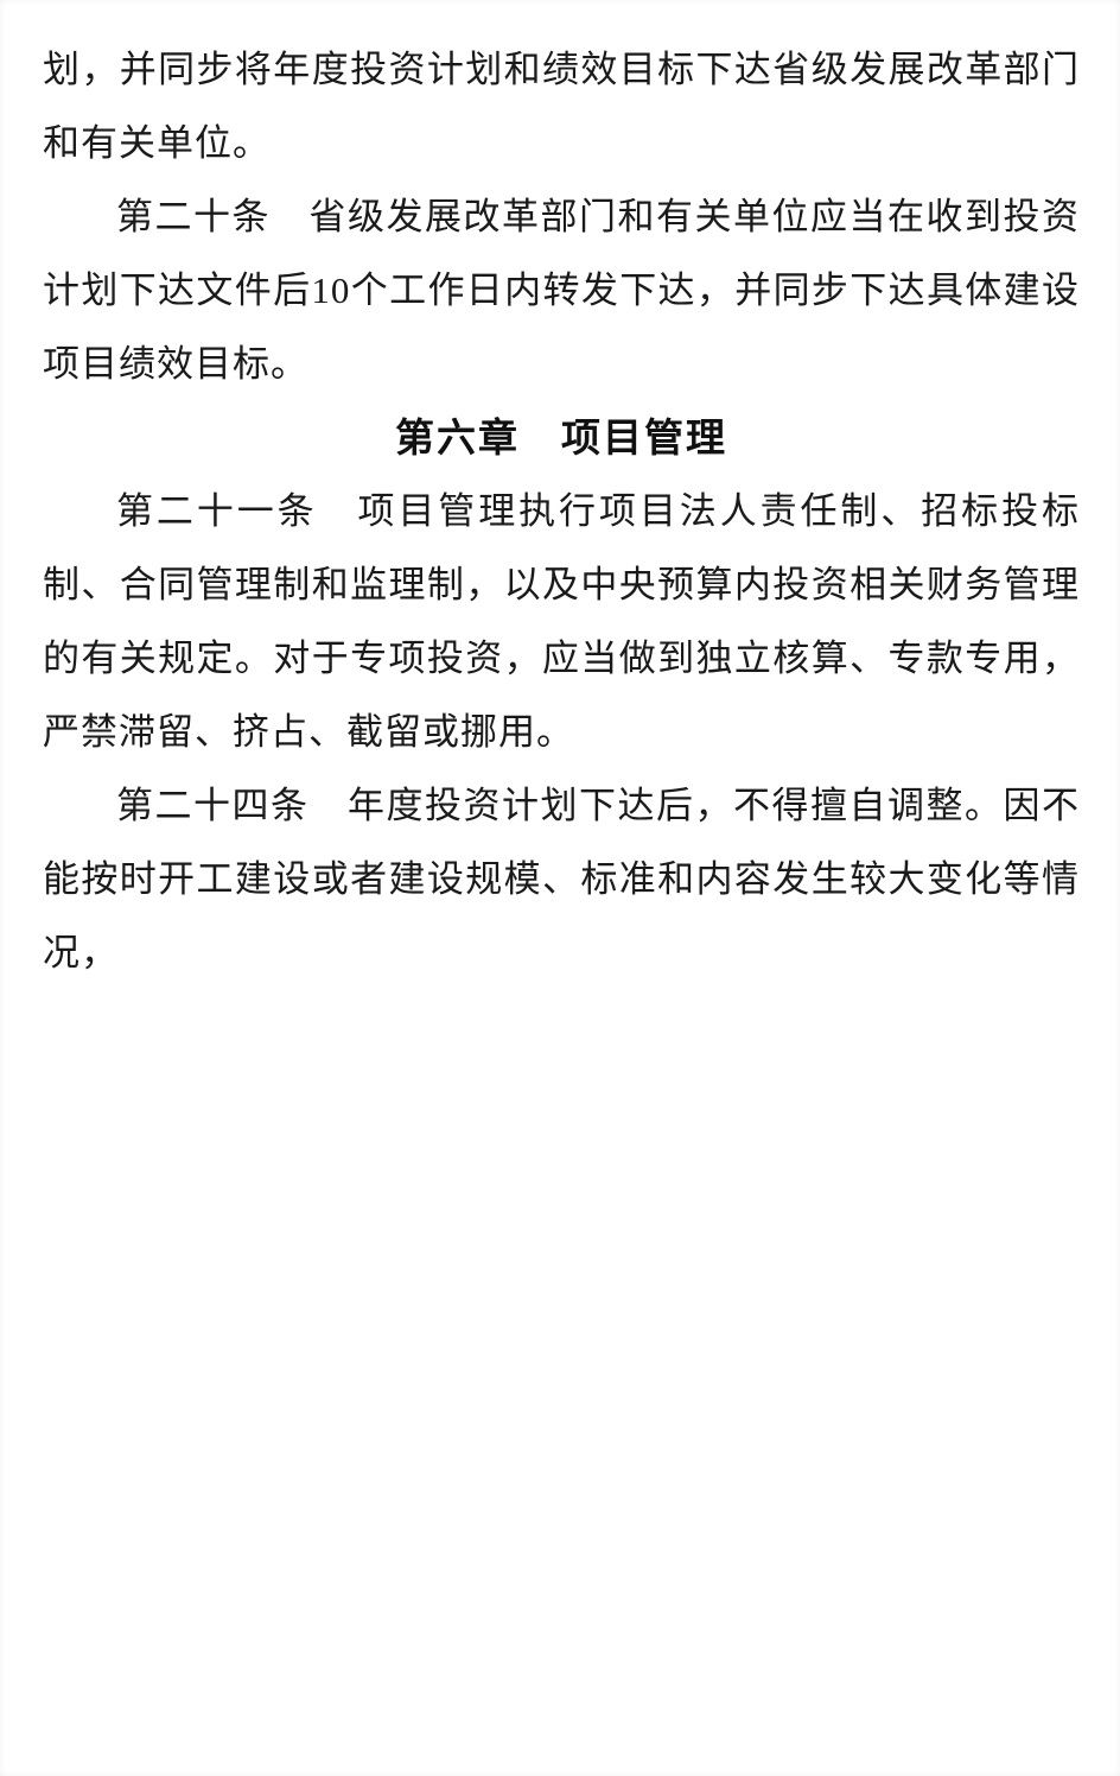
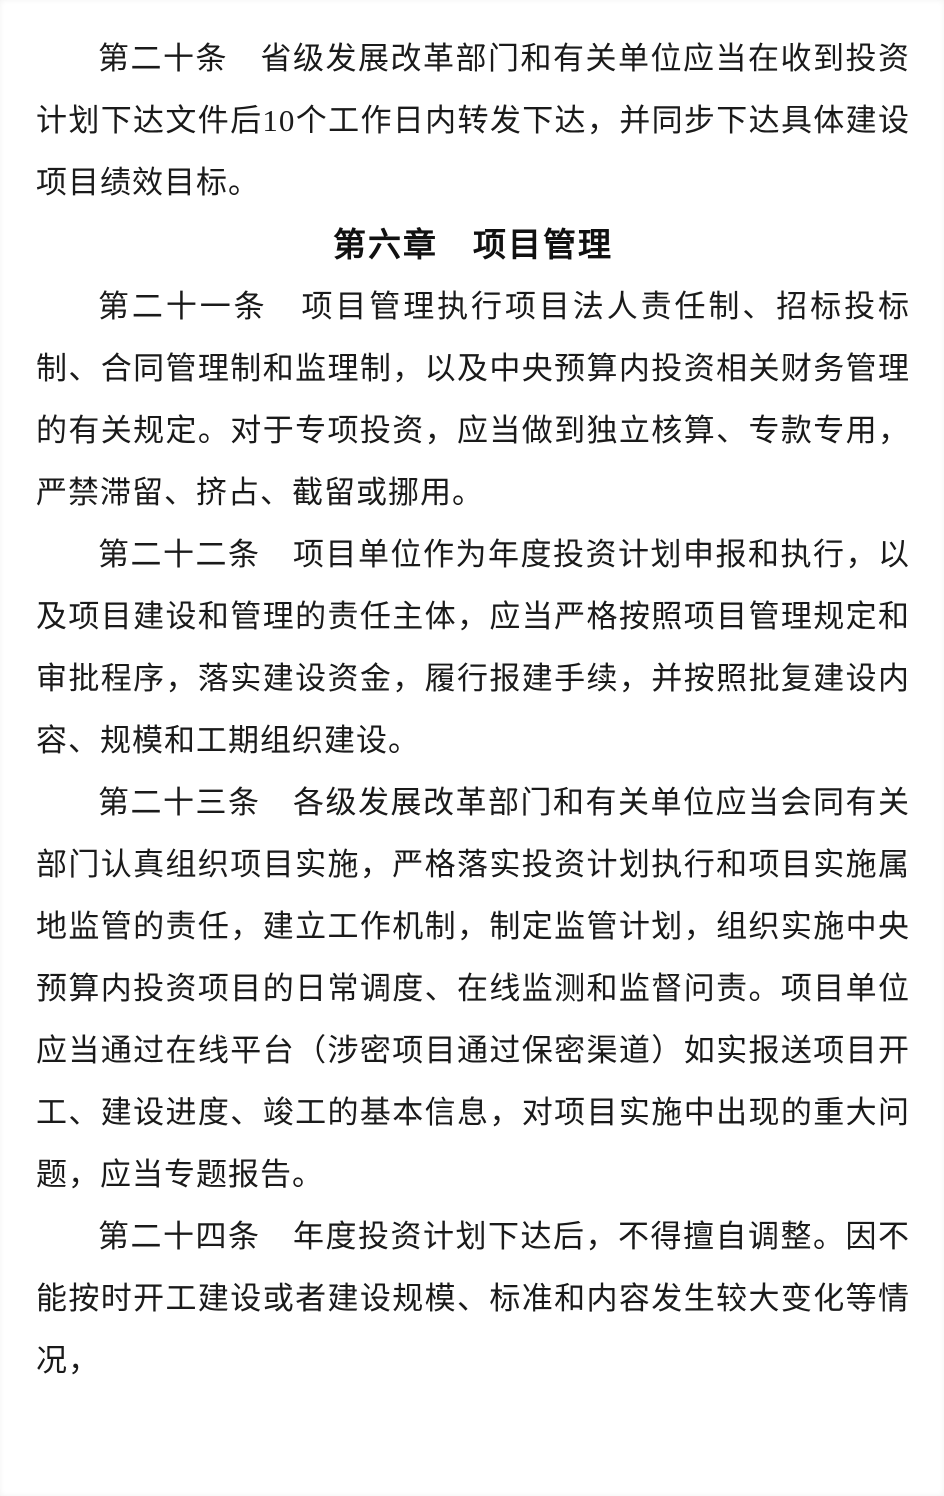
- 划，并同步将年度投资计划和绩效目标下达省级发展改革部门和有关单位。
  第二十条 省级发展改革部门和有关单位应当在收到投资计划下达文件后10个工作日内转发下达，并同步下达具体建设项目绩效目标。
  第六章 项目管理
  第二十一条 项目管理执行项目法人责任制、招标投标制、合同管理制和监理制，以及中央预算内投资相关财务管理的有关规定。对于专项投资，应当做到独立核算、专款专用，严禁滞留、挤占、截留或挪用。
+ 第二十二条 项目单位作为年度投资计划申报和执行，以及项目建设和管理的责任主体，应当严格按照项目管理规定和审批程序，落实建设资金，履行报建手续，并按照批复建设内容、规模和工期组织建设。
+ 第二十三条 各级发展改革部门和有关单位应当会同有关部门认真组织项目实施，严格落实投资计划执行和项目实施属地监管的责任，建立工作机制，制定监管计划，组织实施中央预算内投资项目的日常调度、在线监测和监督问责。项目单位应当通过在线平台（涉密项目通过保密渠道）如实报送项目开工、建设进度、竣工的基本信息，对项目实施中出现的重大问题，应当专题报告。
  第二十四条 年度投资计划下达后，不得擅自调整。因不能按时开工建设或者建设规模、标准和内容发生较大变化等情况，
